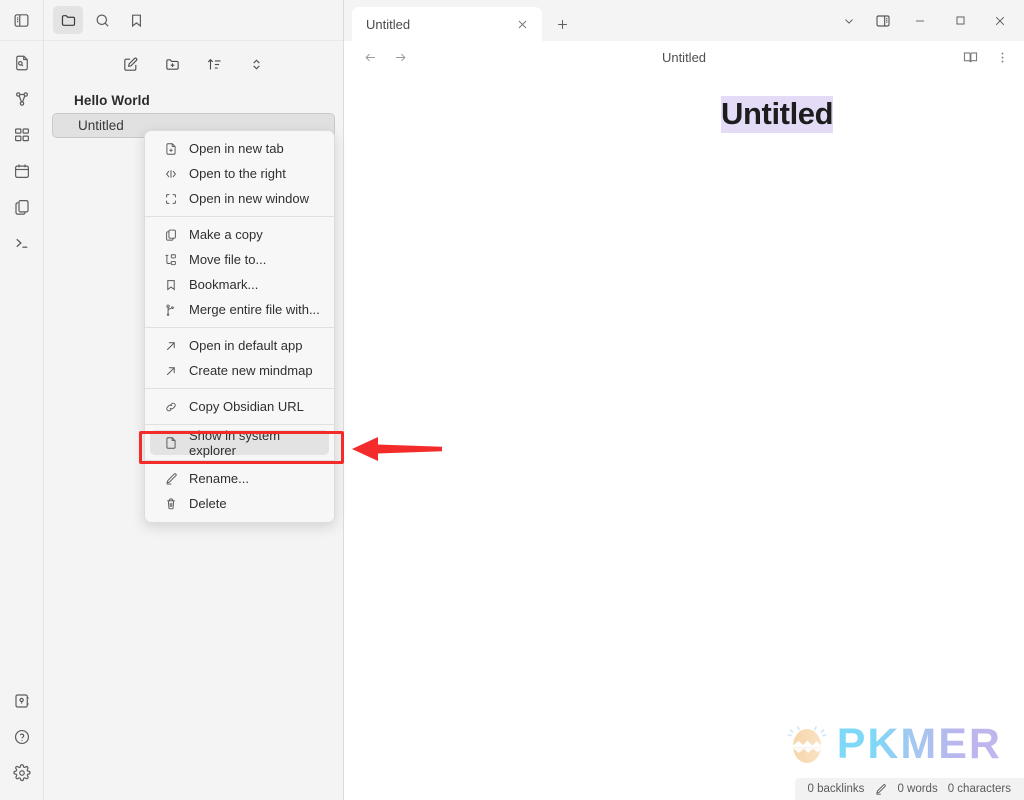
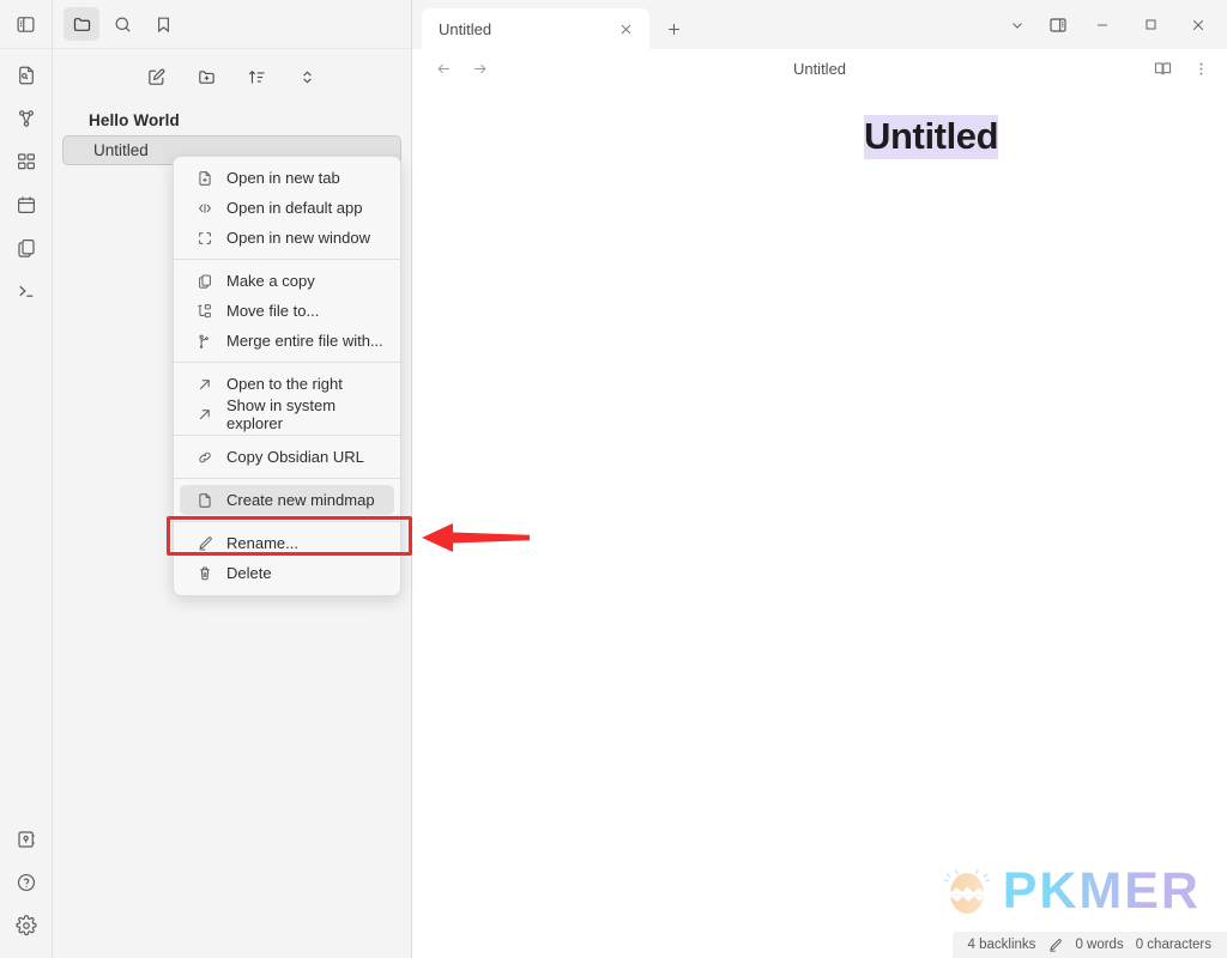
  Hello World
  Untitled
  Untitled
  Untitled
  Untitled
  PKMER
- 0 backlinks
+ 4 backlinks
  0 words
  0 characters
  Open in new tab
- Open to the right
+ Open in default app
  Open in new window
  Make a copy
  Move file to...
- Bookmark...
  Merge entire file with...
- Open in default app
+ Open to the right
- Create new mindmap
+ Show in system explorer
  Copy Obsidian URL
- Show in system explorer
+ Create new mindmap
  Rename...
  Delete
